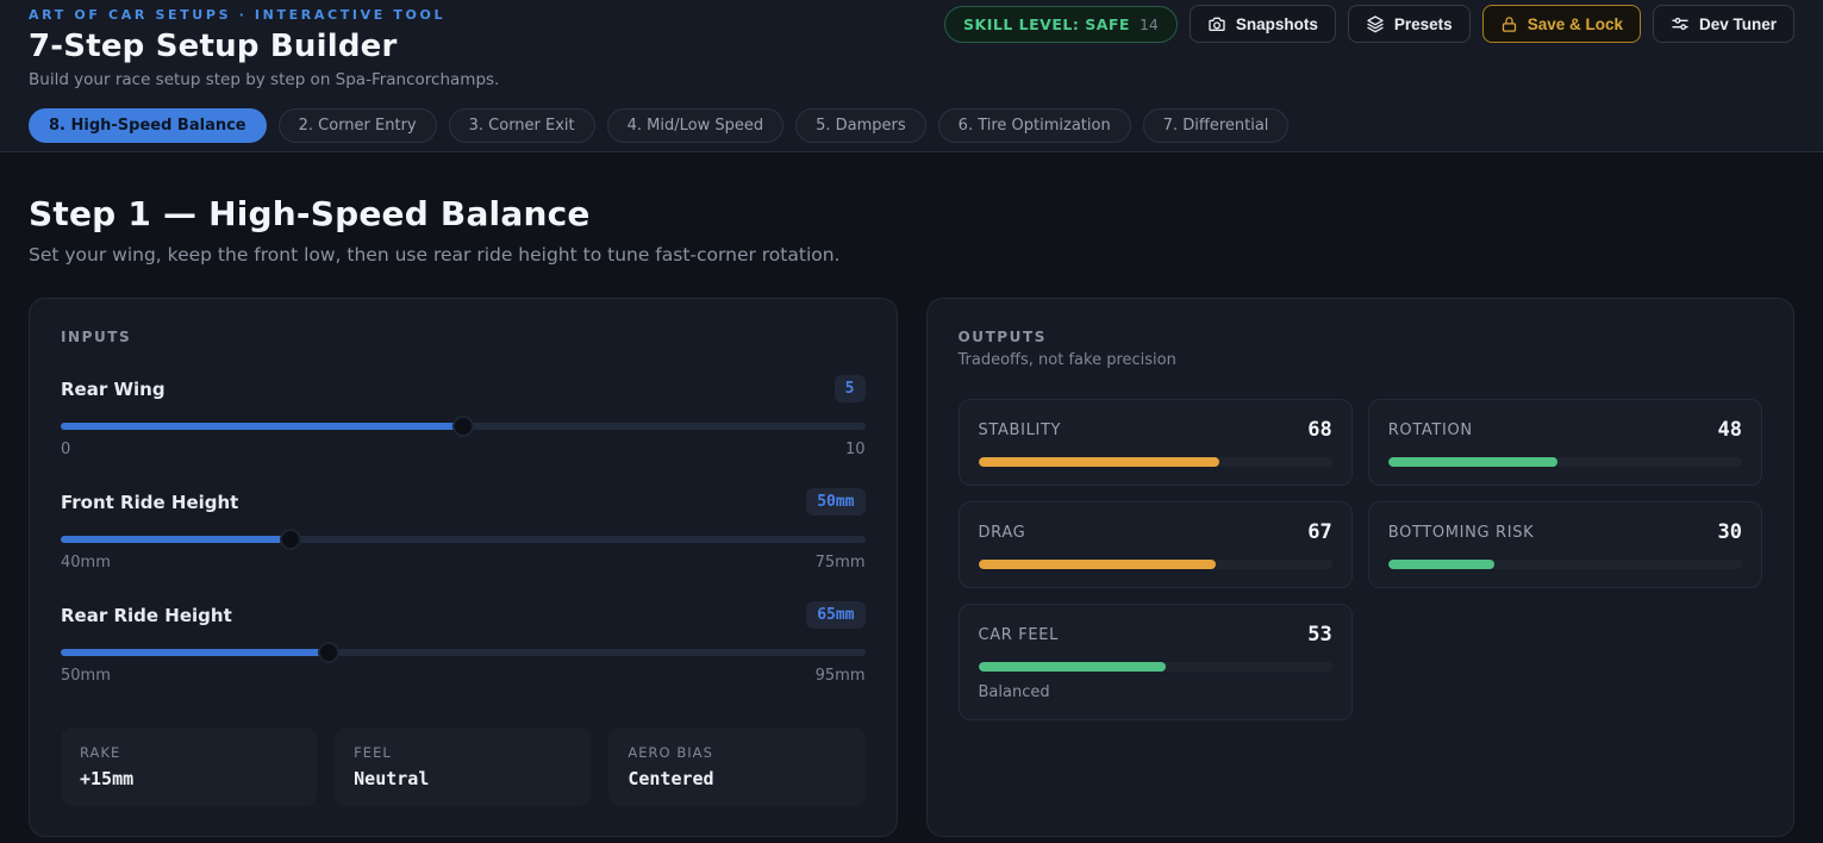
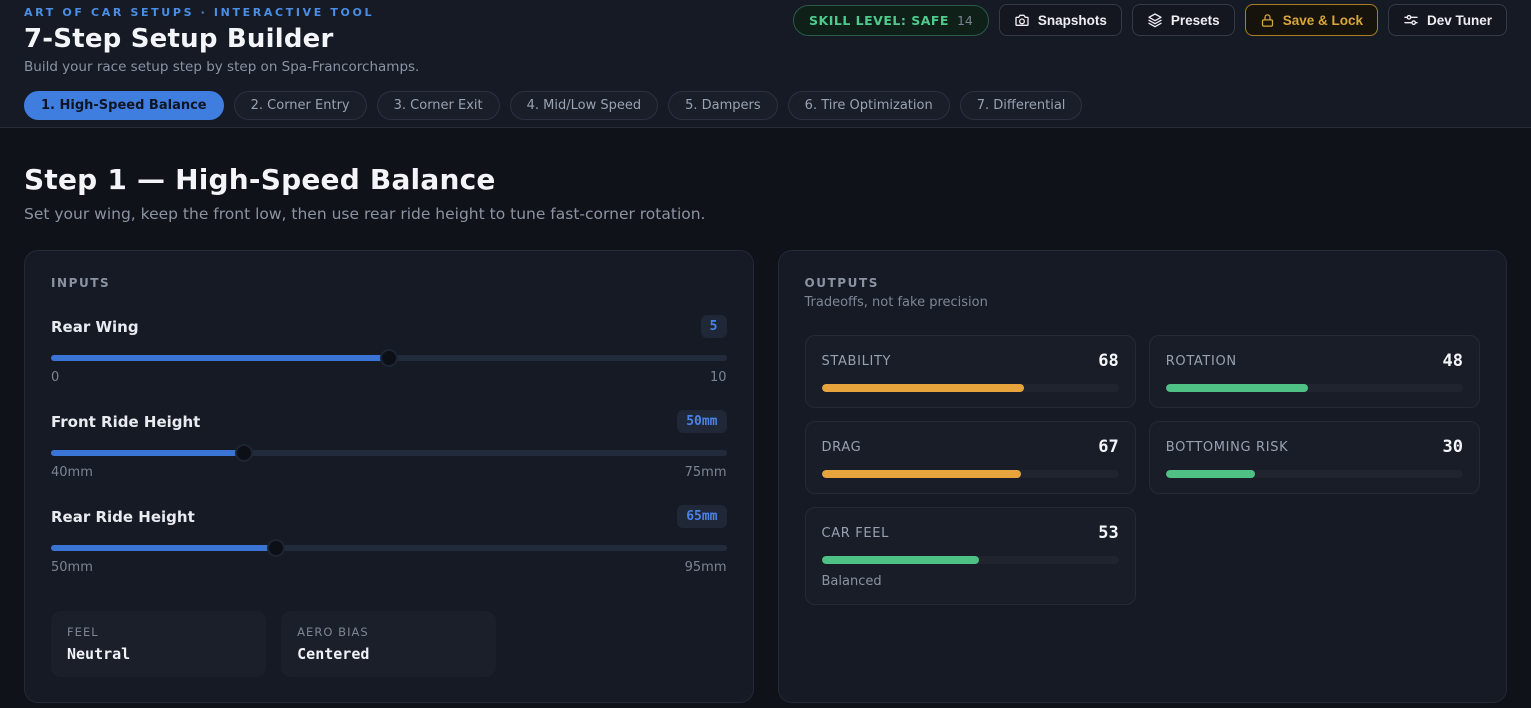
  ART OF CAR SETUPS · INTERACTIVE TOOL
  7-Step Setup Builder
  Build your race setup step by step on Spa-Francorchamps.
  SKILL LEVEL: SAFE
  14
  Snapshots
  Presets
  Save & Lock
  Dev Tuner
- 8. High-Speed Balance
+ 1. High-Speed Balance
  2. Corner Entry
  3. Corner Exit
  4. Mid/Low Speed
  5. Dampers
  6. Tire Optimization
  7. Differential
  Step 1 — High-Speed Balance
  Set your wing, keep the front low, then use rear ride height to tune fast-corner rotation.
  INPUTS
  Rear Wing
  5
  0
  10
  Front Ride Height
  50mm
  40mm
  75mm
  Rear Ride Height
  65mm
  50mm
  95mm
- RAKE
- +15mm
  FEEL
  Neutral
  AERO BIAS
  Centered
  OUTPUTS
  Tradeoffs, not fake precision
  STABILITY
  68
  ROTATION
  48
  DRAG
  67
  BOTTOMING RISK
  30
  CAR FEEL
  53
  Balanced
